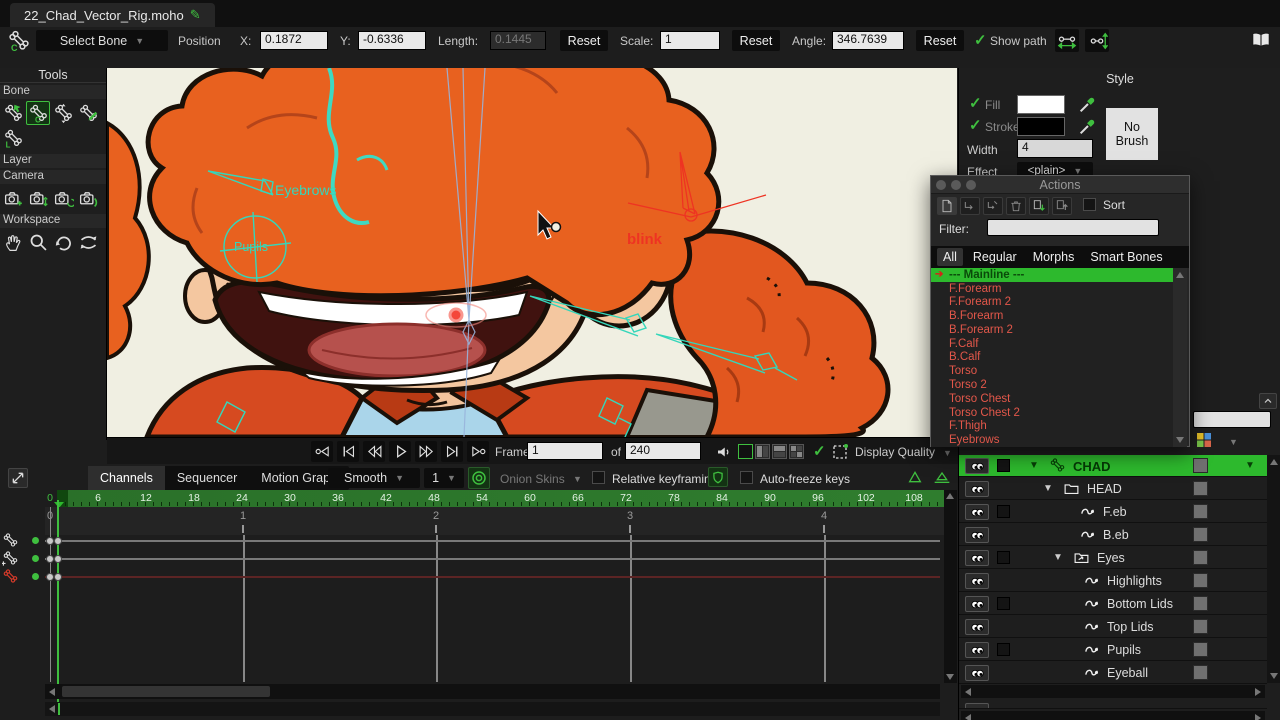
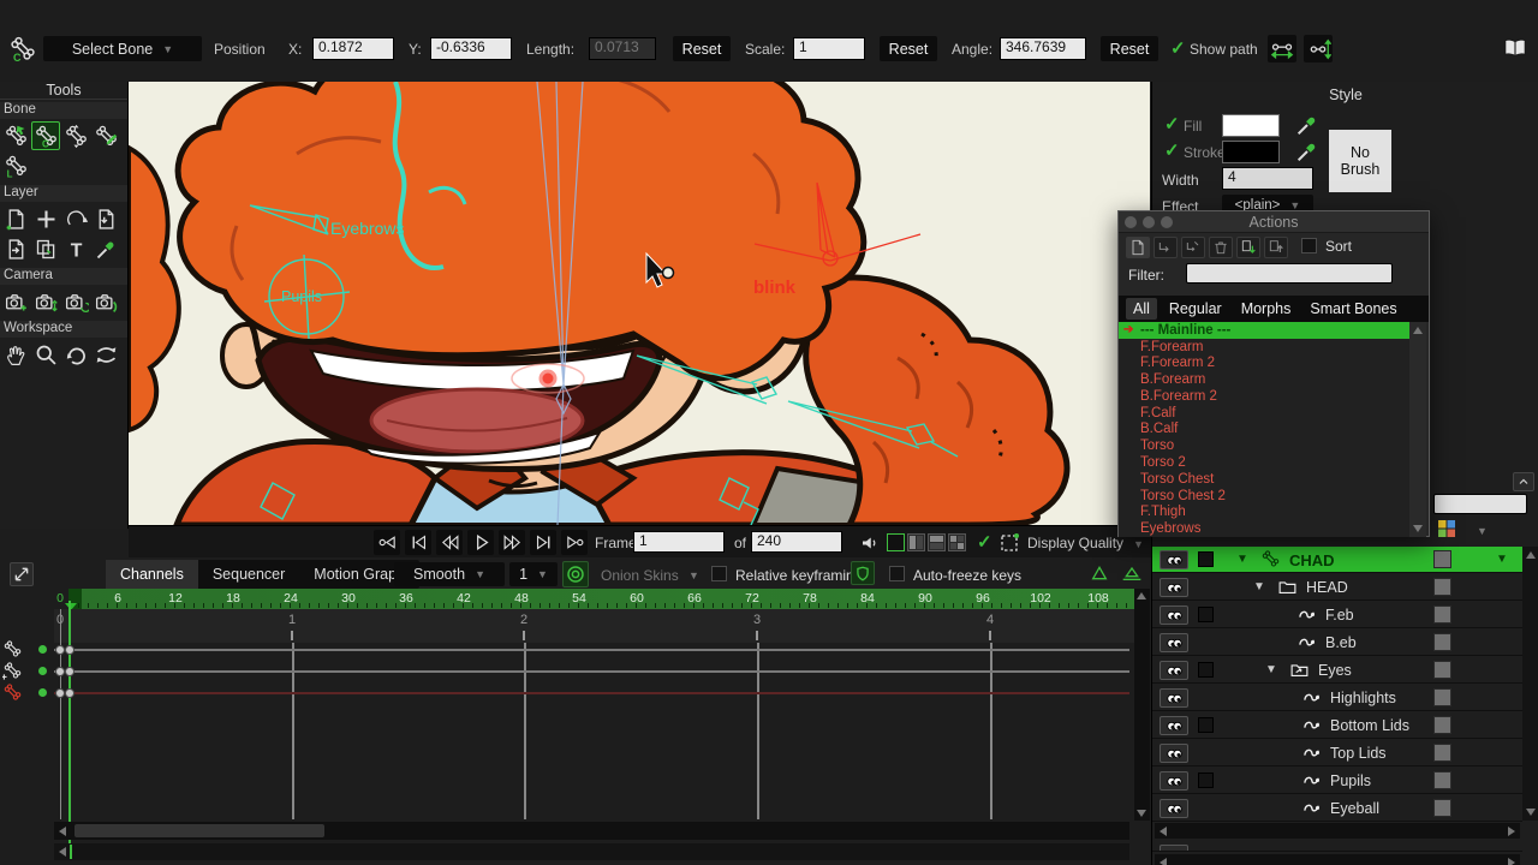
- 22_Chad_Vector_Rig.moho
- ✎
  C
  Select Bone
  ▼
  Position
  X:
  0.1872
  Y:
  -0.6336
  Length:
- 0.1445
+ 0.0713
  Reset
  Scale:
  1
  Reset
  Angle:
  346.7639
  Reset
  ✓
  Show path
  Tools
  Bone
  C
  L
  Layer
+ T
  Camera
  Workspace
  Eyebrows
  Pupils
  blink
  Fram
  1
  of
  240
  ✓
  Display Quality
  ▼
  Channels
  Sequencer
  Motion Grap
  Smooth
  ▼
  1
  ▼
  Onion Skins
  ▼
  Relative keyframi
  Auto-freeze keys
  0
  6
  12
  18
  24
  30
  36
  42
  48
  54
  60
  66
  72
  78
  84
  90
  96
  102
  108
  1
  2
  3
  4
  Style
  ✓
  Fill
  ✓
  Strok
  Width
  4
  Effect
  <plain>
  ▼
  No Brush
  ▼
  ▼
  CHAD
  ▼
  ▼
  HEAD
  F.eb
  B.eb
  ▼
  Eyes
  Highlights
  Bottom Lids
  Top Lids
  Pupils
  Eyeball
  Actions
  Sort
  Filter:
  All
  Regular
  Morphs
  Smart Bones
  ➔
  --- Mainline ---
  F.Forearm
  F.Forearm 2
  B.Forearm
  B.Forearm 2
  F.Calf
  B.Calf
  Torso
  Torso 2
  Torso Chest
  Torso Chest 2
  F.Thigh
  Eyebrows
